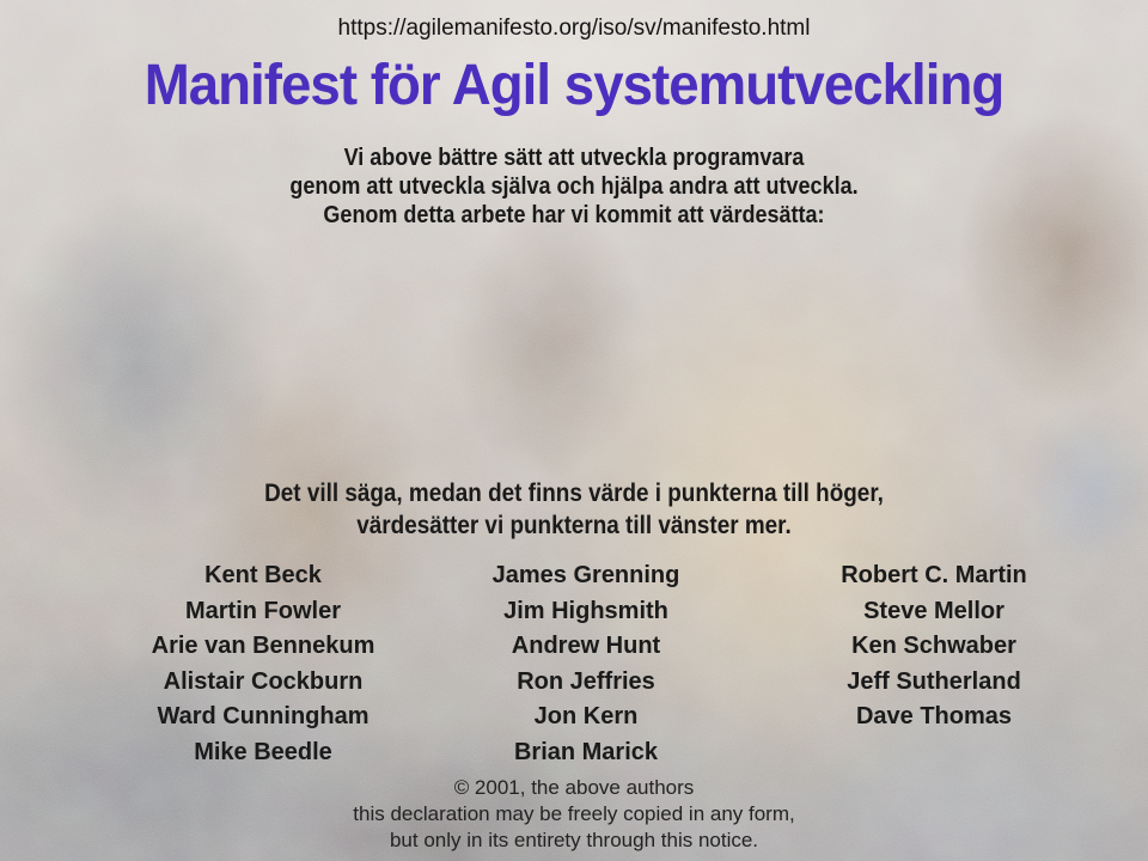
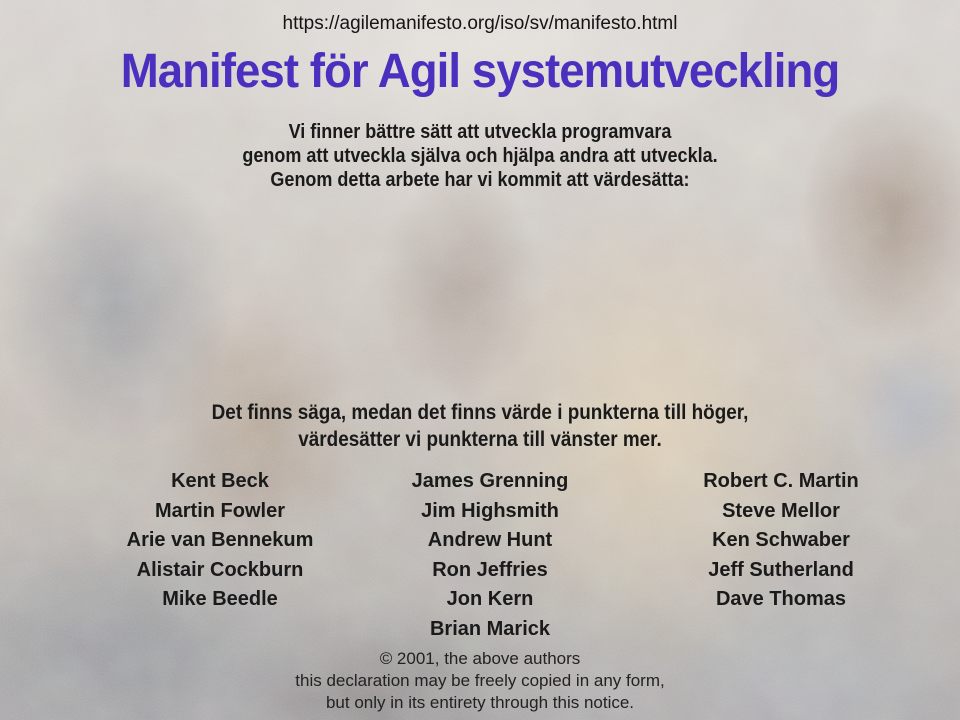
  https://agilemanifesto.org/iso/sv/manifesto.html
  Manifest för Agil systemutveckling
- Vi above bättre sätt att utveckla programvara
+ Vi finner bättre sätt att utveckla programvara
  genom att utveckla själva och hjälpa andra att utveckla.
  Genom detta arbete har vi kommit att värdesätta:
- Det vill säga, medan det finns värde i punkterna till höger,
+ Det finns säga, medan det finns värde i punkterna till höger,
  värdesätter vi punkterna till vänster mer.
  Kent Beck
  Martin Fowler
  Arie van Bennekum
  Alistair Cockburn
- Ward Cunningham
  Mike Beedle
  James Grenning
  Jim Highsmith
  Andrew Hunt
  Ron Jeffries
  Jon Kern
  Brian Marick
  Robert C. Martin
  Steve Mellor
  Ken Schwaber
  Jeff Sutherland
  Dave Thomas
  © 2001, the above authors
  this declaration may be freely copied in any form,
  but only in its entirety through this notice.
